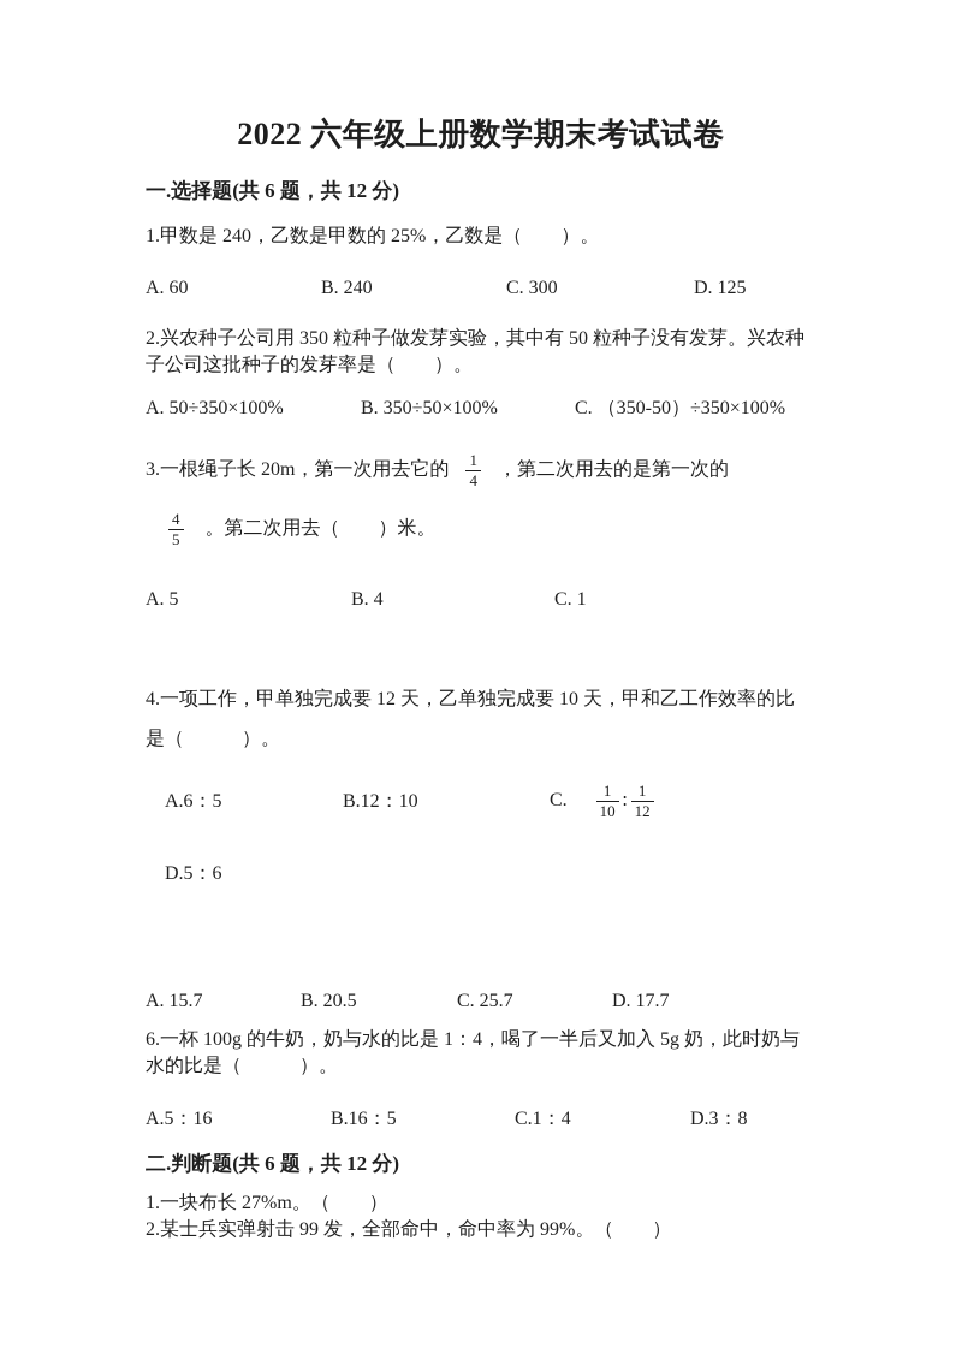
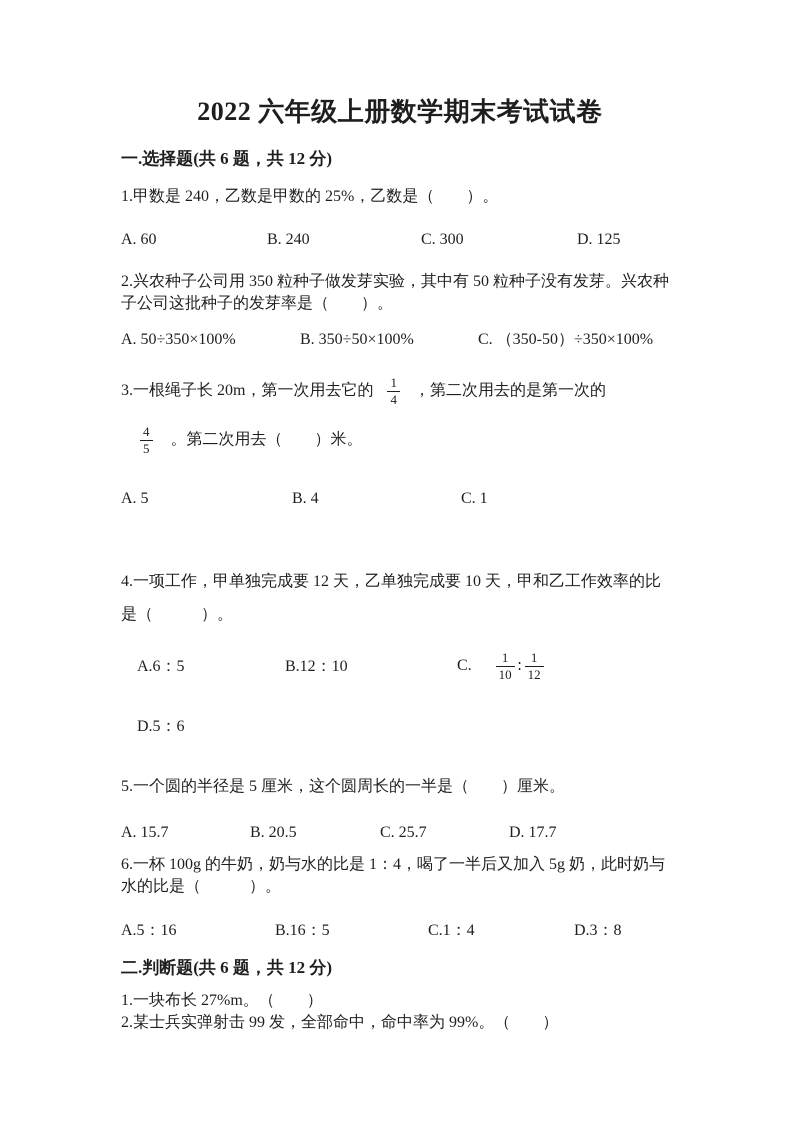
  2022 六年级上册数学期末考试试卷
  一.选择题(共 6 题，共 12 分)
  1.甲数是 240，乙数是甲数的 25%，乙数是（ ）。
  A. 60
  B. 240
  C. 300
  D. 125
  2.兴农种子公司用 350 粒种子做发芽实验，其中有 50 粒种子没有发芽。兴农种
  子公司这批种子的发芽率是（ ）。
  A. 50÷350×100%
  B. 350÷50×100%
  C. （350-50）÷350×100%
  3.一根绳子长 20m，第一次用去它的
  1
  4
  ，第二次用去的是第一次的
  4
  5
  。第二次用去（ ）米。
  A. 5
  B. 4
  C. 1
  4.一项工作，甲单独完成要 12 天，乙单独完成要 10 天，甲和乙工作效率的比
  是（ ）。
  A.6：5
  B.12：10
  C.
  1
  10
  ∶
  1
  12
  D.5：6
+ 5.一个圆的半径是 5 厘米，这个圆周长的一半是（ ）厘米。
  A. 15.7
  B. 20.5
  C. 25.7
  D. 17.7
  6.一杯 100g 的牛奶，奶与水的比是 1：4，喝了一半后又加入 5g 奶，此时奶与
  水的比是（ ）。
  A.5：16
  B.16：5
  C.1：4
  D.3：8
  二.判断题(共 6 题，共 12 分)
  1.一块布长 27%m。（ ）
  2.某士兵实弹射击 99 发，全部命中，命中率为 99%。（ ）
